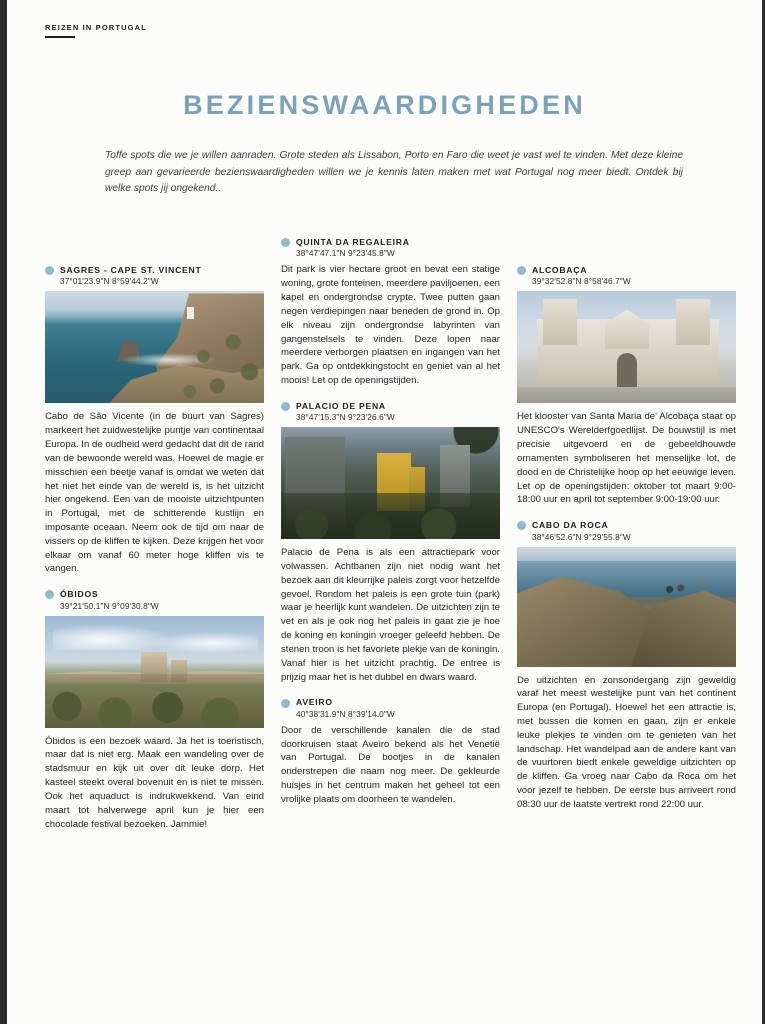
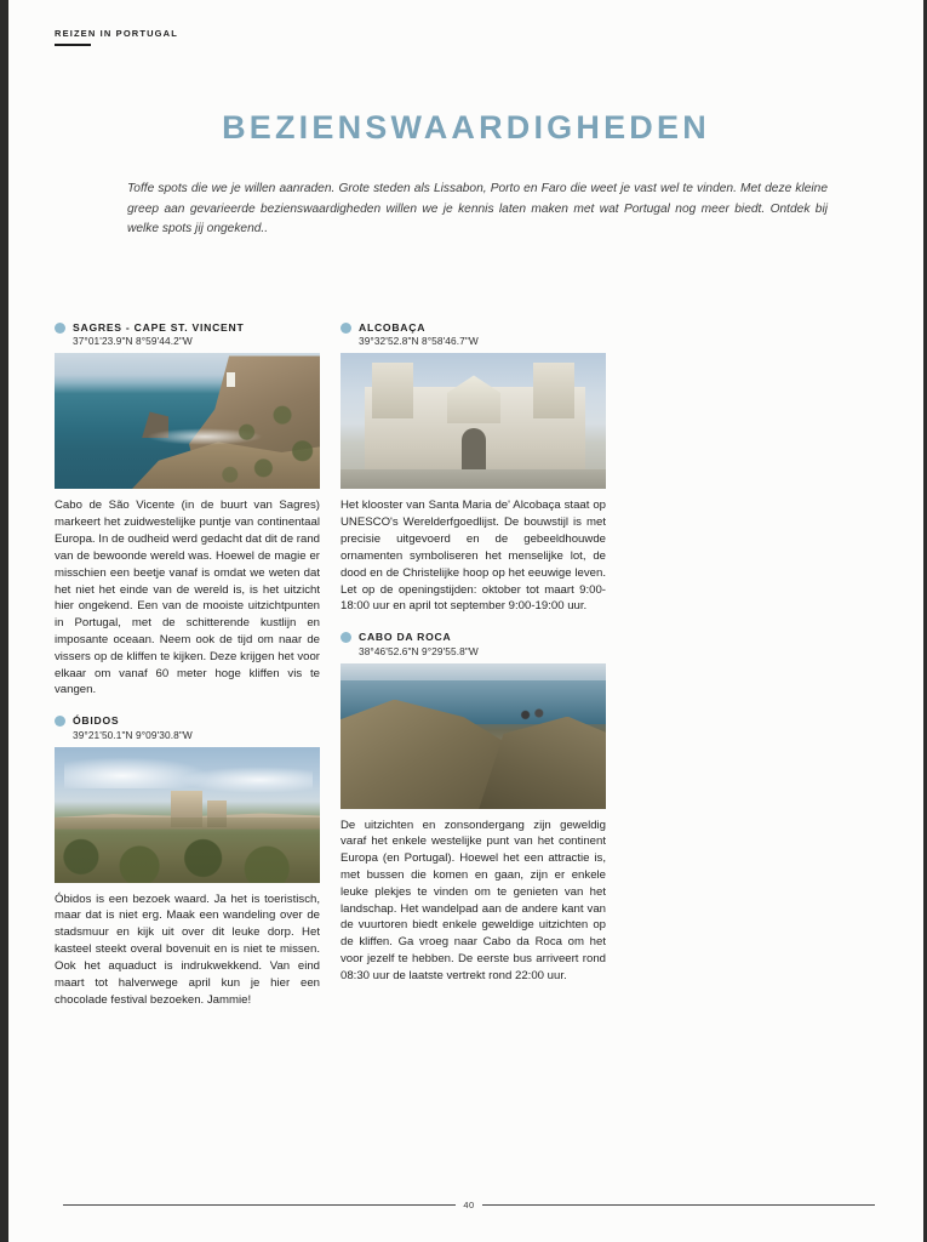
  REIZEN IN PORTUGAL
  BEZIENSWAARDIGHEDEN
  Toffe spots die we je willen aanraden. Grote steden als Lissabon, Porto en Faro die weet je vast wel te vinden. Met deze kleine greep aan gevarieerde bezienswaardigheden willen we je kennis laten maken met wat Portugal nog meer biedt. Ontdek bij welke spots jij ongekend..
  SAGRES - CAPE ST. VINCENT
  37°01'23.9"N 8°59'44.2"W
  Cabo de São Vicente (in de buurt van Sagres) markeert het zuidwestelijke puntje van continentaal Europa. In de oudheid werd gedacht dat dit de rand van de bewoonde wereld was. Hoewel de magie er misschien een beetje vanaf is omdat we weten dat het niet het einde van de wereld is, is het uitzicht hier ongekend. Een van de mooiste uitzichtpunten in Portugal, met de schitterende kustlijn en imposante oceaan. Neem ook de tijd om naar de vissers op de kliffen te kijken. Deze krijgen het voor elkaar om vanaf 60 meter hoge kliffen vis te vangen.
  ÓBIDOS
  39°21'50.1"N 9°09'30.8"W
  Óbidos is een bezoek waard. Ja het is toeristisch, maar dat is niet erg. Maak een wandeling over de stadsmuur en kijk uit over dit leuke dorp. Het kasteel steekt overal bovenuit en is niet te missen. Ook het aquaduct is indrukwekkend. Van eind maart tot halverwege april kun je hier een chocolade festival bezoeken. Jammie!
- QUINTA DA REGALEIRA
- 38°47'47.1"N 9°23'45.8"W
- Dit park is vier hectare groot en bevat een statige woning, grote fonteinen, meerdere paviljoenen, een kapel en ondergrondse crypte. Twee putten gaan negen verdiepingen naar beneden de grond in. Op elk niveau zijn ondergrondse labyrinten van gangenstelsels te vinden. Deze lopen naar meerdere verborgen plaatsen en ingangen van het park. Ga op ontdekkingstocht en geniet van al het moois! Let op de openingstijden.
- PALACIO DE PENA
- 38°47'15.3"N 9°23'26.6"W
- Palacio de Pena is als een attractiepark voor volwassen. Achtbanen zijn niet nodig want het bezoek aan dit kleurrijke paleis zorgt voor hetzelfde gevoel. Rondom het paleis is een grote tuin (park) waar je heerlijk kunt wandelen. De uitzichten zijn te vet en als je ook nog het paleis in gaat zie je hoe de koning en koningin vroeger geleefd hebben. De stenen troon is het favoriete plekje van de koningin. Vanaf hier is het uitzicht prachtig. De entree is prijzig maar het is het dubbel en dwars waard.
- AVEIRO
- 40°38'31.9"N 8°39'14.0"W
- Door de verschillende kanalen die de stad doorkruisen staat Aveiro bekend als het Venetië van Portugal. De bootjes in de kanalen onderstrepen die naam nog meer. De gekleurde huisjes in het centrum maken het geheel tot een vrolijke plaats om doorheen te wandelen.
  ALCOBAÇA
  39°32'52.8"N 8°58'46.7"W
  Het klooster van Santa Maria de' Alcobaça staat op UNESCO's Werelderfgoedlijst. De bouwstijl is met precisie uitgevoerd en de gebeeldhouwde ornamenten symboliseren het menselijke lot, de dood en de Christelijke hoop op het eeuwige leven. Let op de openingstijden: oktober tot maart 9:00-18:00 uur en april tot september 9:00-19:00 uur.
  CABO DA ROCA
  38°46'52.6"N 9°29'55.8"W
- De uitzichten en zonsondergang zijn geweldig varaf het meest westelijke punt van het continent Europa (en Portugal). Hoewel het een attractie is, met bussen die komen en gaan, zijn er enkele leuke plekjes te vinden om te genieten van het landschap. Het wandelpad aan de andere kant van de vuurtoren biedt enkele geweldige uitzichten op de kliffen. Ga vroeg naar Cabo da Roca om het voor jezelf te hebben. De eerste bus arriveert rond 08:30 uur de laatste vertrekt rond 22:00 uur.
+ De uitzichten en zonsondergang zijn geweldig varaf het enkele westelijke punt van het continent Europa (en Portugal). Hoewel het een attractie is, met bussen die komen en gaan, zijn er enkele leuke plekjes te vinden om te genieten van het landschap. Het wandelpad aan de andere kant van de vuurtoren biedt enkele geweldige uitzichten op de kliffen. Ga vroeg naar Cabo da Roca om het voor jezelf te hebben. De eerste bus arriveert rond 08:30 uur de laatste vertrekt rond 22:00 uur.
+ 40
